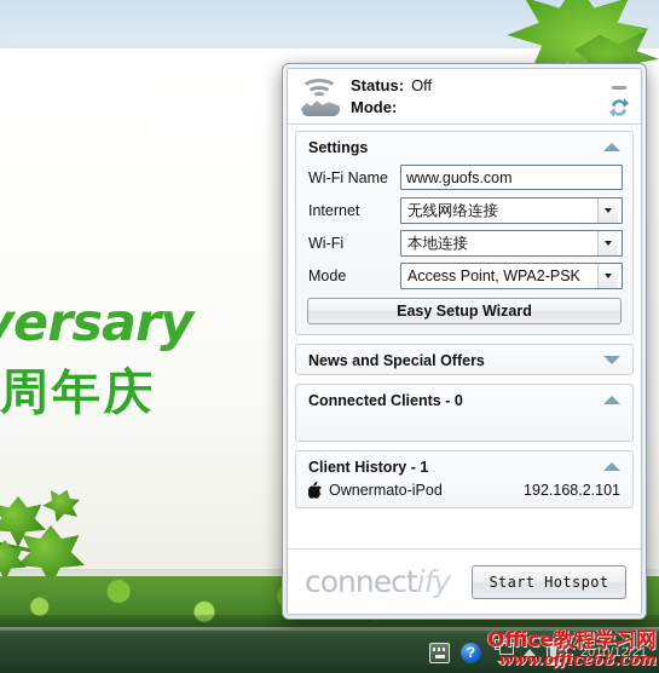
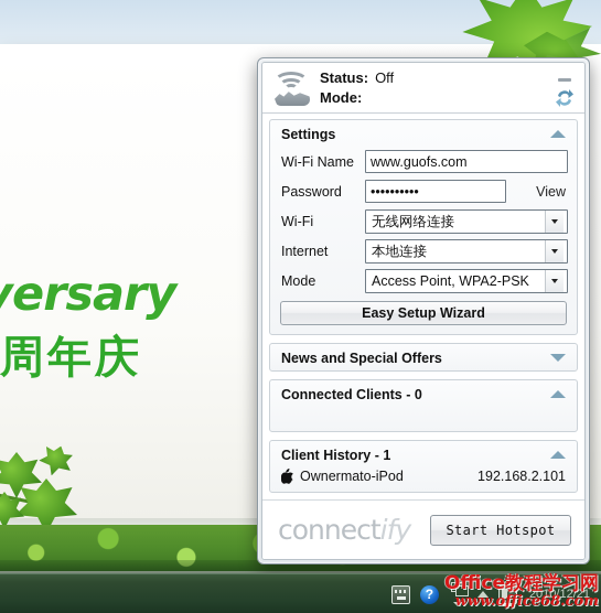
  ersary
  周年庆
  Status: Off
  Mode:
  Settings
  Wi-Fi Name
  www.guofs.com
+ Password
+ ••••••••••
+ View
- Internet
+ Wi-Fi
  无线网络连接
- Wi-Fi
+ Internet
  本地连接
  Mode
  Access Point, WPA2-PSK
  Easy Setup Wizard
  News and Special Offers
  Connected Clients - 0
  Client History - 1
  Ownermato-iPod
  192.168.2.101
  connectify
  Start Hotspot
  ?
  2010/12/21
  Office教程学习网
  www.office68.com
